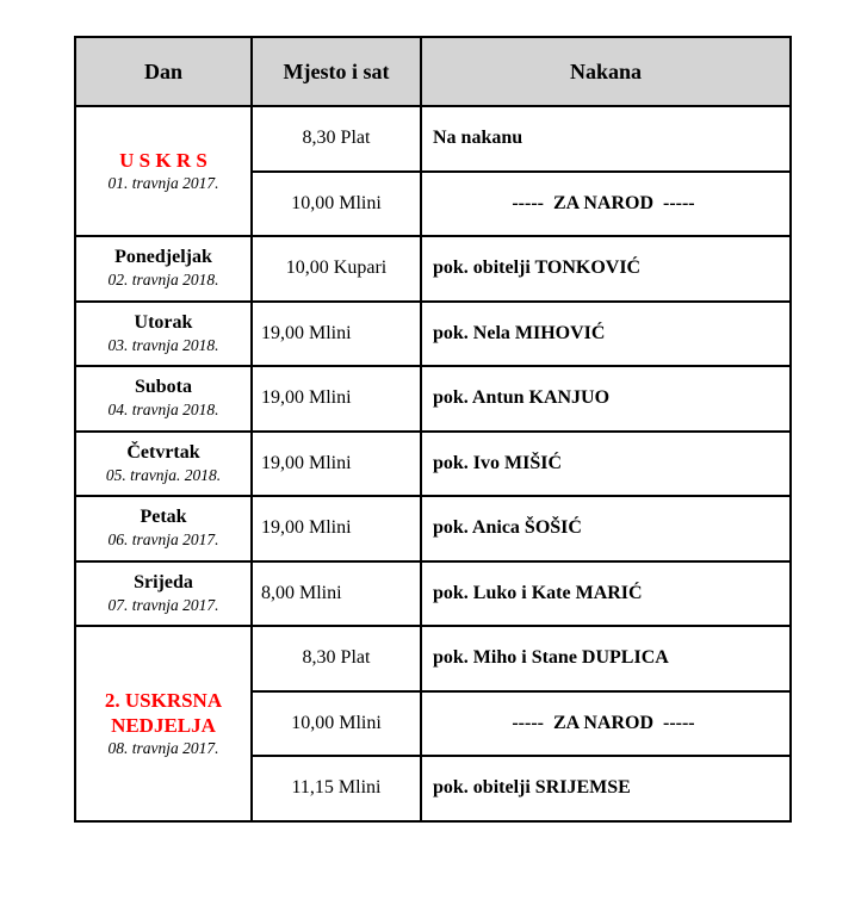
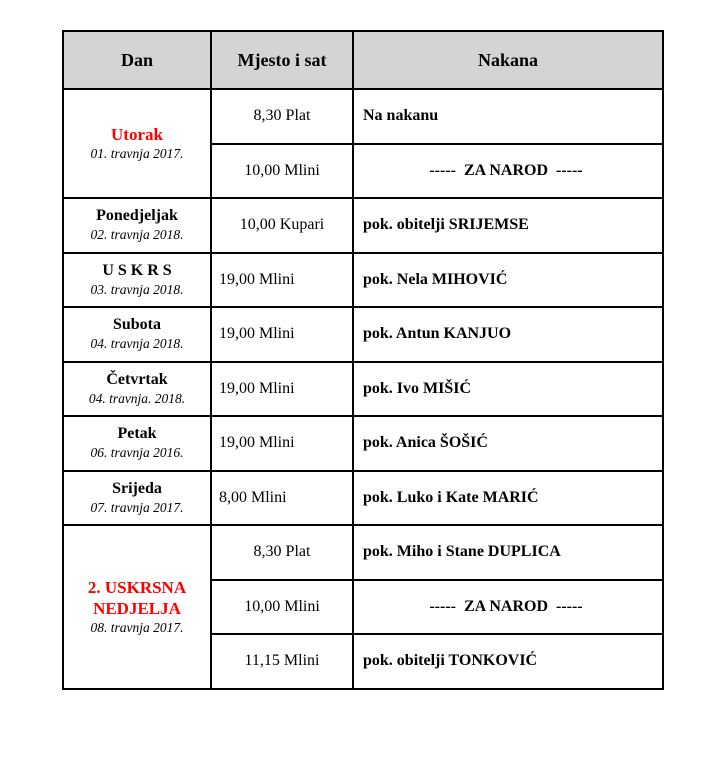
  Dan	Mjesto i sat	Nakana
- U S K R S 01. travnja 2017.	8,30 Plat	Na nakanu
+ Utorak 01. travnja 2017.	8,30 Plat	Na nakanu
  10,00 Mlini	----- ZA NAROD -----
- Ponedjeljak 02. travnja 2018.	10,00 Kupari	pok. obitelji TONKOVIĆ
+ Ponedjeljak 02. travnja 2018.	10,00 Kupari	pok. obitelji SRIJEMSE
- Utorak 03. travnja 2018.	19,00 Mlini	pok. Nela MIHOVIĆ
+ U S K R S 03. travnja 2018.	19,00 Mlini	pok. Nela MIHOVIĆ
  Subota 04. travnja 2018.	19,00 Mlini	pok. Antun KANJUO
- Četvrtak 05. travnja. 2018.	19,00 Mlini	pok. Ivo MIŠIĆ
+ Četvrtak 04. travnja. 2018.	19,00 Mlini	pok. Ivo MIŠIĆ
- Petak 06. travnja 2017.	19,00 Mlini	pok. Anica ŠOŠIĆ
+ Petak 06. travnja 2016.	19,00 Mlini	pok. Anica ŠOŠIĆ
  Srijeda 07. travnja 2017.	8,00 Mlini	pok. Luko i Kate MARIĆ
  2. USKRSNA NEDJELJA 08. travnja 2017.	8,30 Plat	pok. Miho i Stane DUPLICA
  10,00 Mlini	----- ZA NAROD -----
- 11,15 Mlini	pok. obitelji SRIJEMSE
+ 11,15 Mlini	pok. obitelji TONKOVIĆ
